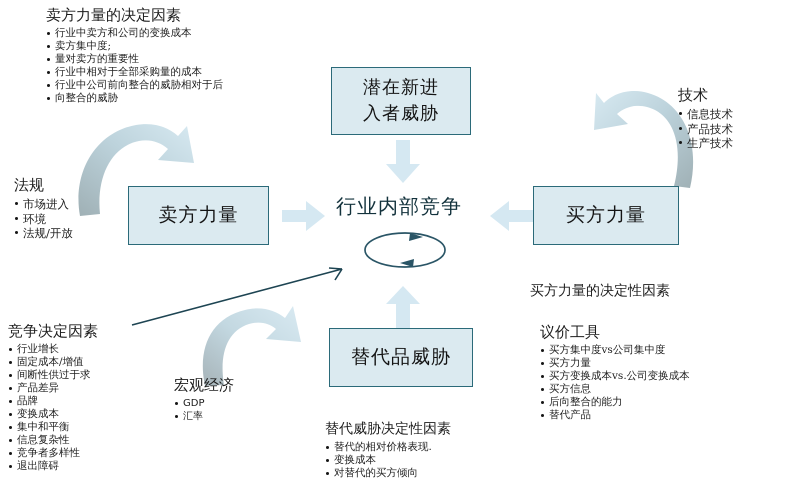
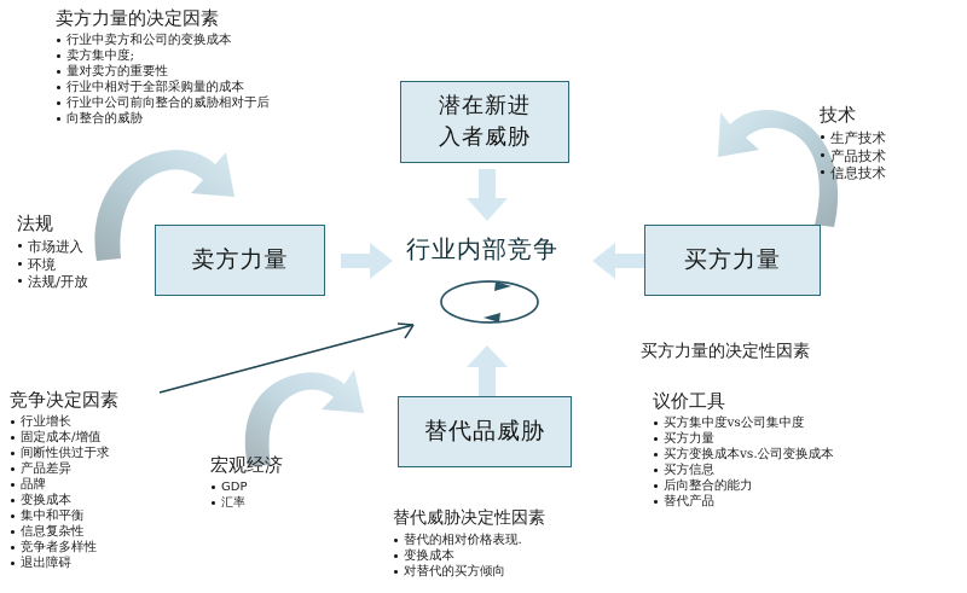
  潜在新进
  入者威胁
  卖方力量
  买方力量
  替代品威胁
  行业内部竞争
  卖方力量的决定因素
  行业中卖方和公司的变换成本
  卖方集中度;
  量对卖方的重要性
  行业中相对于全部采购量的成本
  行业中公司前向整合的威胁相对于后
  向整合的威胁
  法规
  市场进入
  环境
  法规/开放
  竞争决定因素
  行业增长
  固定成本/增值
  间断性供过于求
  产品差异
  品牌
  变换成本
  集中和平衡
  信息复杂性
  竞争者多样性
  退出障碍
  宏观经济
  GDP
  汇率
  替代威胁决定性因素
  替代的相对价格表现.
  变换成本
  对替代的买方倾向
  技术
- 信息技术
+ 生产技术
  产品技术
- 生产技术
+ 信息技术
  买方力量的决定性因素
  议价工具
  买方集中度vs公司集中度
  买方力量
  买方变换成本vs.公司变换成本
  买方信息
  后向整合的能力
  替代产品
